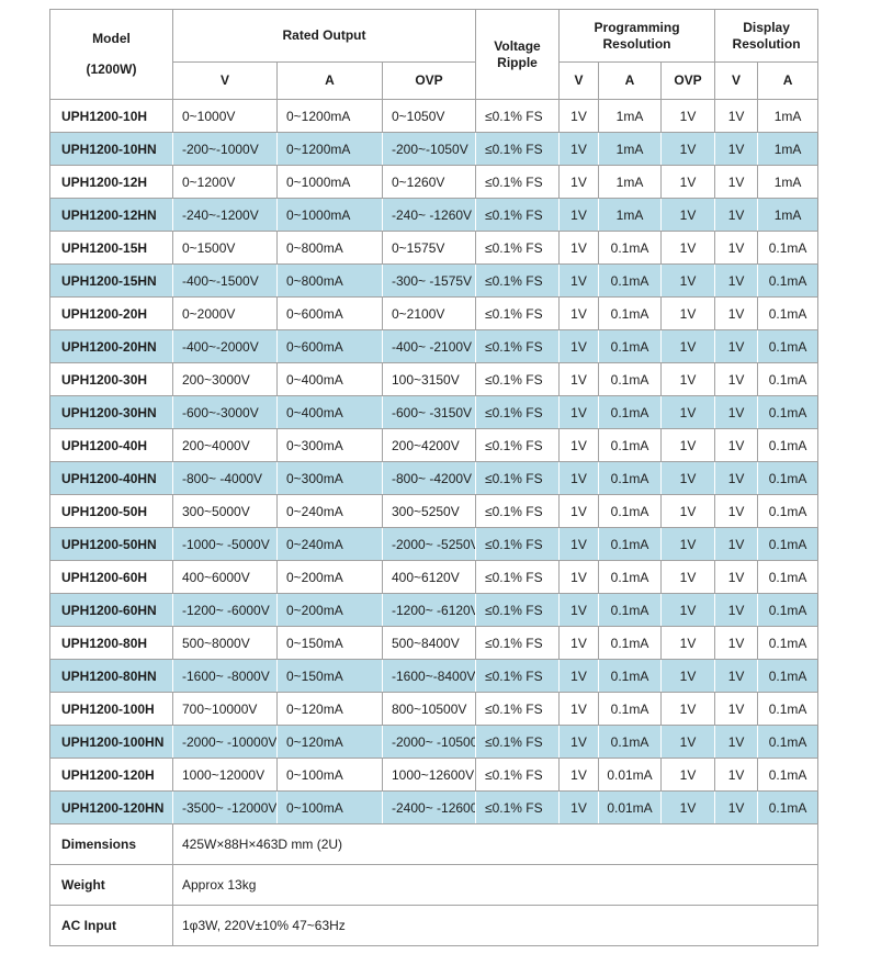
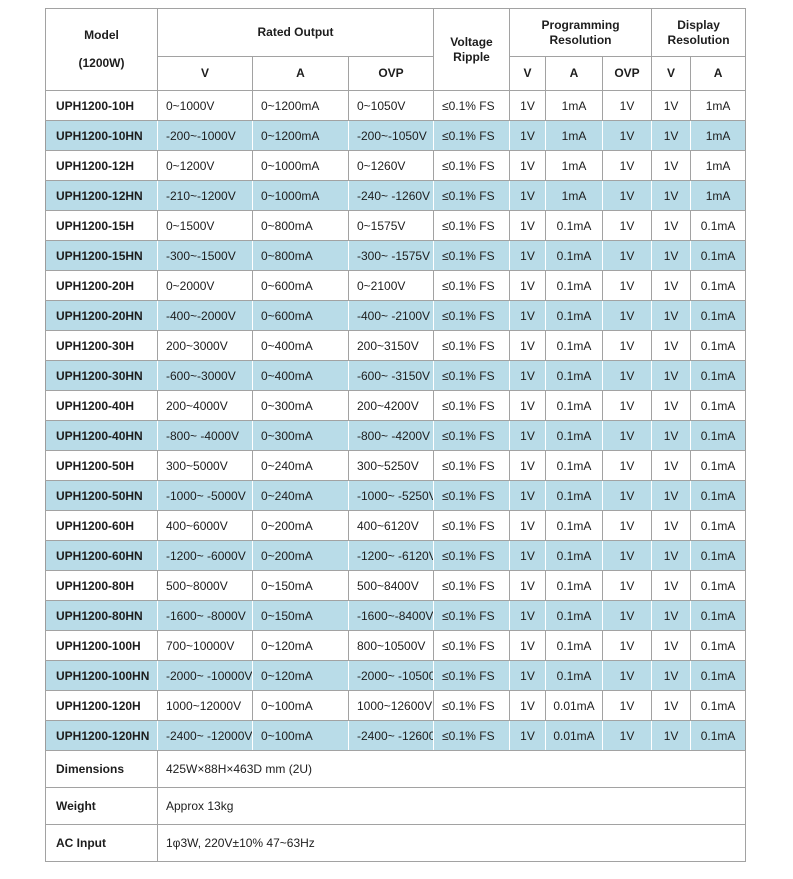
  Model (1200W)	Rated Output	Voltage Ripple	Programming Resolution	Display Resolution
  V	A	OVP	V	A	OVP	V	A
  UPH1200-10H	0~1000V	0~1200mA	0~1050V	≤0.1% FS	1V	1mA	1V	1V	1mA
  UPH1200-10HN	-200~-1000V	0~1200mA	-200~-1050V	≤0.1% FS	1V	1mA	1V	1V	1mA
  UPH1200-12H	0~1200V	0~1000mA	0~1260V	≤0.1% FS	1V	1mA	1V	1V	1mA
- UPH1200-12HN	-240~-1200V	0~1000mA	-240~ -1260V	≤0.1% FS	1V	1mA	1V	1V	1mA
+ UPH1200-12HN	-210~-1200V	0~1000mA	-240~ -1260V	≤0.1% FS	1V	1mA	1V	1V	1mA
  UPH1200-15H	0~1500V	0~800mA	0~1575V	≤0.1% FS	1V	0.1mA	1V	1V	0.1mA
- UPH1200-15HN	-400~-1500V	0~800mA	-300~ -1575V	≤0.1% FS	1V	0.1mA	1V	1V	0.1mA
+ UPH1200-15HN	-300~-1500V	0~800mA	-300~ -1575V	≤0.1% FS	1V	0.1mA	1V	1V	0.1mA
  UPH1200-20H	0~2000V	0~600mA	0~2100V	≤0.1% FS	1V	0.1mA	1V	1V	0.1mA
  UPH1200-20HN	-400~-2000V	0~600mA	-400~ -2100V	≤0.1% FS	1V	0.1mA	1V	1V	0.1mA
- UPH1200-30H	200~3000V	0~400mA	100~3150V	≤0.1% FS	1V	0.1mA	1V	1V	0.1mA
+ UPH1200-30H	200~3000V	0~400mA	200~3150V	≤0.1% FS	1V	0.1mA	1V	1V	0.1mA
  UPH1200-30HN	-600~-3000V	0~400mA	-600~ -3150V	≤0.1% FS	1V	0.1mA	1V	1V	0.1mA
  UPH1200-40H	200~4000V	0~300mA	200~4200V	≤0.1% FS	1V	0.1mA	1V	1V	0.1mA
  UPH1200-40HN	-800~ -4000V	0~300mA	-800~ -4200V	≤0.1% FS	1V	0.1mA	1V	1V	0.1mA
  UPH1200-50H	300~5000V	0~240mA	300~5250V	≤0.1% FS	1V	0.1mA	1V	1V	0.1mA
- UPH1200-50HN	-1000~ -5000V	0~240mA	-2000~ -5250V	≤0.1% FS	1V	0.1mA	1V	1V	0.1mA
+ UPH1200-50HN	-1000~ -5000V	0~240mA	-1000~ -5250V	≤0.1% FS	1V	0.1mA	1V	1V	0.1mA
  UPH1200-60H	400~6000V	0~200mA	400~6120V	≤0.1% FS	1V	0.1mA	1V	1V	0.1mA
  UPH1200-60HN	-1200~ -6000V	0~200mA	-1200~ -6120V	≤0.1% FS	1V	0.1mA	1V	1V	0.1mA
  UPH1200-80H	500~8000V	0~150mA	500~8400V	≤0.1% FS	1V	0.1mA	1V	1V	0.1mA
  UPH1200-80HN	-1600~ -8000V	0~150mA	-1600~-8400V	≤0.1% FS	1V	0.1mA	1V	1V	0.1mA
  UPH1200-100H	700~10000V	0~120mA	800~10500V	≤0.1% FS	1V	0.1mA	1V	1V	0.1mA
  UPH1200-100HN	-2000~ -10000V	0~120mA	-2000~ -10500	≤0.1% FS	1V	0.1mA	1V	1V	0.1mA
  UPH1200-120H	1000~12000V	0~100mA	1000~12600V	≤0.1% FS	1V	0.01mA	1V	1V	0.1mA
- UPH1200-120HN	-3500~ -12000V	0~100mA	-2400~ -12600	≤0.1% FS	1V	0.01mA	1V	1V	0.1mA
+ UPH1200-120HN	-2400~ -12000V	0~100mA	-2400~ -12600	≤0.1% FS	1V	0.01mA	1V	1V	0.1mA
  Dimensions	425W×88H×463D mm (2U)
  Weight	Approx 13kg
  AC Input	1φ3W, 220V±10% 47~63Hz
